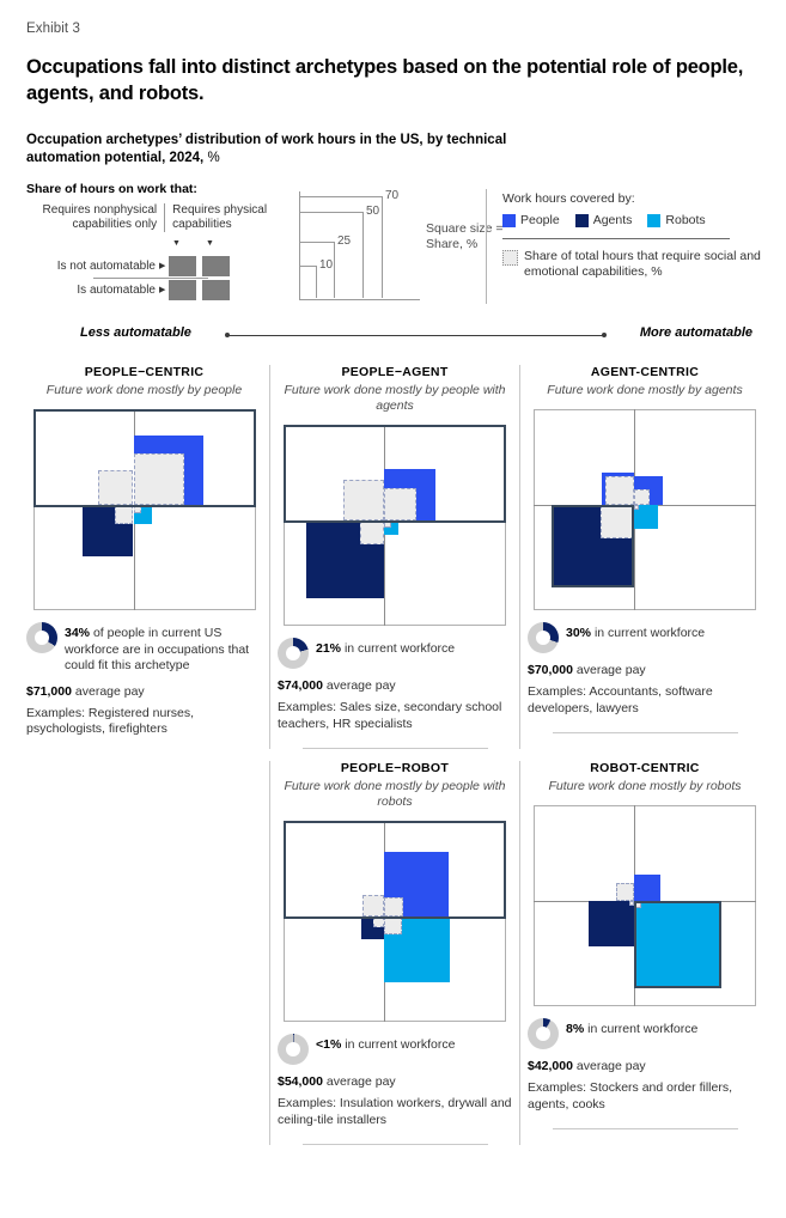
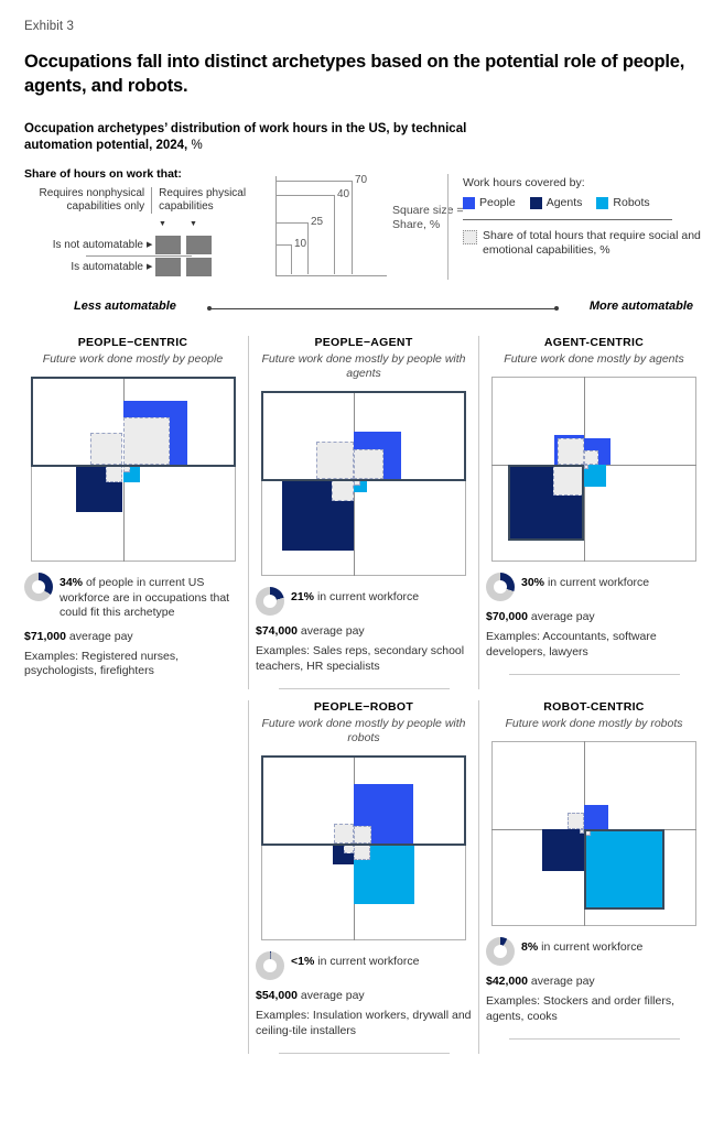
  Exhibit 3
  Occupations fall into distinct archetypes based on the potential role of people, agents, and robots.
  Occupation archetypes’ distribution of work hours in the US, by technical automation potential, 2024, %
  Share of hours on work that:
  Requires nonphysical capabilities only
  Requires physical capabilities
  Is not automatable
  Is automatable
  70
- 50
+ 40
  25
  10
  Square size = Share, %
  Work hours covered by:
  People
  Agents
  Robots
  Share of total hours that require social and emotional capabilities, %
  Less automatable
  More automatable
  PEOPLE−CENTRIC
  Future work done mostly by people
  34% of people in current US workforce are in occupations that could fit this archetype
  $71,000 average pay
  Examples: Registered nurses, psychologists, firefighters
  PEOPLE−AGENT
  Future work done mostly by people with agents
  21% in current workforce
  $74,000 average pay
- Examples: Sales size, secondary school teachers, HR specialists
+ Examples: Sales reps, secondary school teachers, HR specialists
  AGENT-CENTRIC
  Future work done mostly by agents
  30% in current workforce
  $70,000 average pay
  Examples: Accountants, software developers, lawyers
  PEOPLE−ROBOT
  Future work done mostly by people with robots
  <1% in current workforce
  $54,000 average pay
  Examples: Insulation workers, drywall and ceiling-tile installers
  ROBOT-CENTRIC
  Future work done mostly by robots
  8% in current workforce
  $42,000 average pay
  Examples: Stockers and order fillers, agents, cooks
